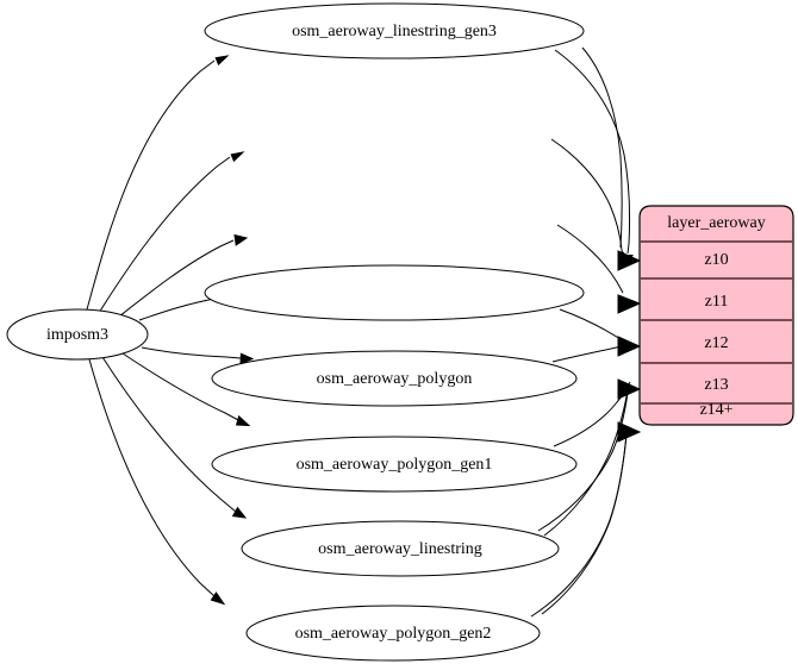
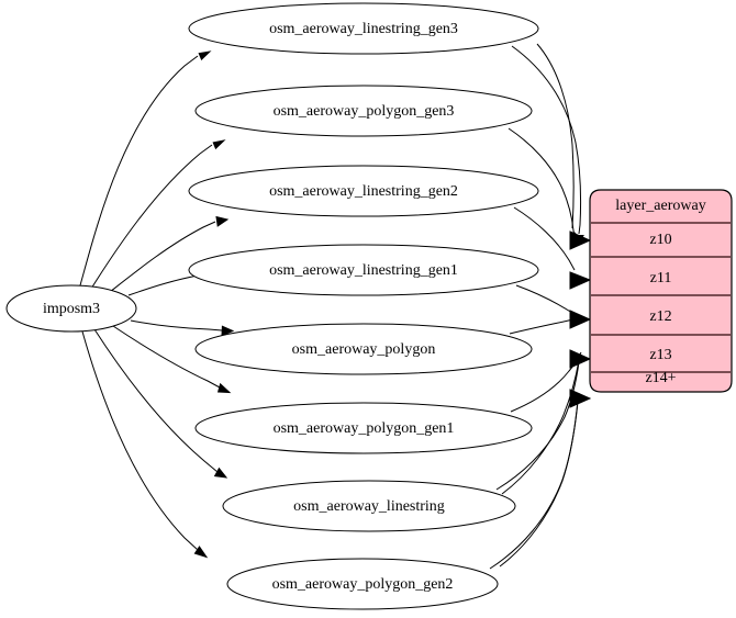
  imposm3
  osm_aeroway_linestring_gen3
+ osm_aeroway_polygon_gen3
+ osm_aeroway_linestring_gen2
+ osm_aeroway_linestring_gen1
  osm_aeroway_polygon
  osm_aeroway_polygon_gen1
  osm_aeroway_linestring
  osm_aeroway_polygon_gen2
  layer_aeroway
  z10
  z11
  z12
  z13
  z14+
